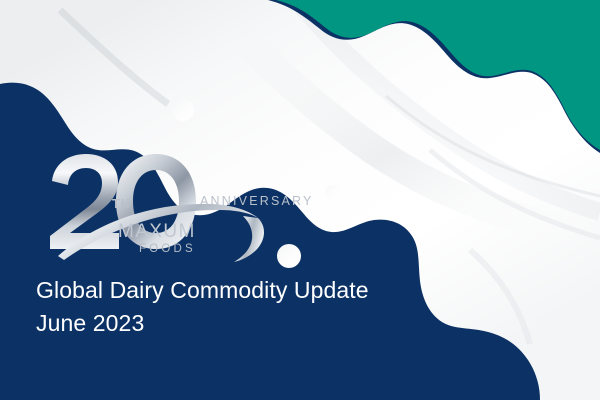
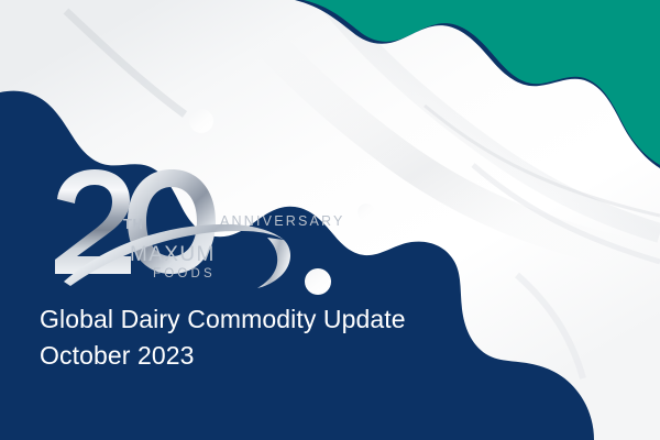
  TH
  ANNIVERSARY
  MAXUM
  FOODS
  Global Dairy Commodity Update
- June 2023
+ October 2023
